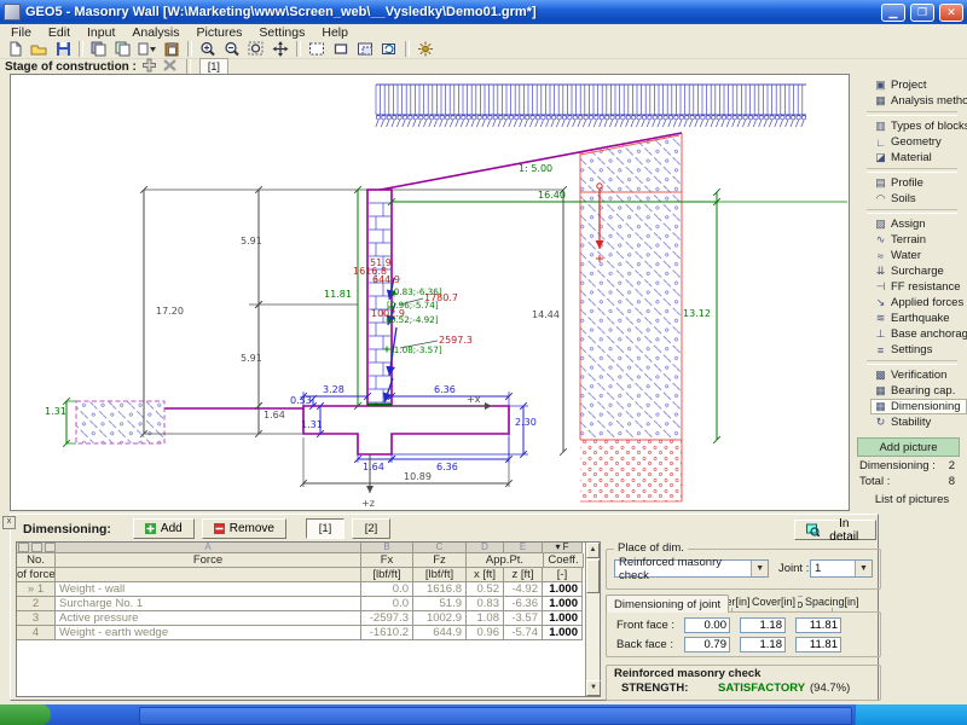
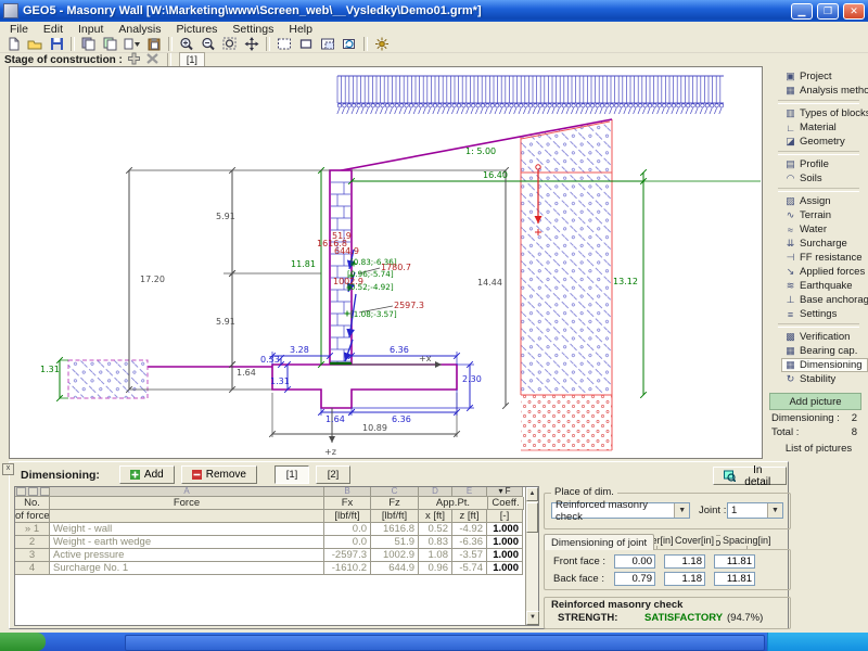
  GEO5 - Masonry Wall [W:\Marketing\www\Screen_web\__Vysledky\Demo01.grm*]
  ▁
  ❐
  ✕
  File
  Edit
  Input
  Analysis
  Pictures
  Settings
  Help
  Stage of construction :
  [1]
  1: 5.00
  16.40
  13.12
  14.44
  5.91
  17.20
  5.91
  11.81
  1.31
  3.28
  6.36
  +x
  0.33
  1.64
  1.31
  2.30
  1.64
  6.36
  10.89
  +z
  51.9
  1616.8
  644.9
  [0.83;-6.36]
  1780.7
  [0.96;-5.74]
  1002.9
  [0.52;-4.92]
  2597.3
  [1.08;-3.57]
  ▣
  Project
  ▦
  Analysis metho
  ▥
  Types of block
  ∟
- Geometry
+ Material
  ◪
- Material
+ Geometry
  ▤
  Profile
  ◠
  Soils
  ▨
  Assign
  ∿
  Terrain
  ≈
  Water
  ⇊
  Surcharge
  ⊣
  FF resistance
  ↘
  Applied forces
  ≋
  Earthquake
  ⊥
  Base anchorag
  ≡
  Settings
  ▩
  Verification
  ▦
  Bearing cap.
  ▦
  Dimensioning
  ↻
  Stability
  Add picture
  Dimensioning :
  2
  Total :
  8
  List of pictures
  Dimensioning:
  Add
  Remove
  [1]
  [2]
  In detail
  A
  B
  C
  D
  E
  ▾ F
  No.
  Force
  Fx
  Fz
  App.Pt.
  Coeff.
  of force
  [lbf/ft]
  [lbf/ft]
  x [ft]
  z [ft]
  [-]
  » 1
  Weight - wall
  0.0
  1616.8
  0.52
  -4.92
  1.000
  2
- Surcharge No. 1
+ Weight - earth wedge
  0.0
  51.9
  0.83
  -6.36
  1.000
  3
  Active pressure
  -2597.3
  1002.9
  1.08
  -3.57
  1.000
  4
- Weight - earth wedge
+ Surcharge No. 1
  -1610.2
  644.9
  0.96
  -5.74
  1.000
  Place of dim.
  Reinforced masonry check
  Joint :
  1
  Dimensioning of joint
  Cover[in]
  Spacing[in]
  Front face :
  0.00
  1.18
  11.81
  Back face :
  0.79
  1.18
  11.81
  Reinforced masonry check
  STRENGTH:
  SATISFACTORY
  (94.7%)
